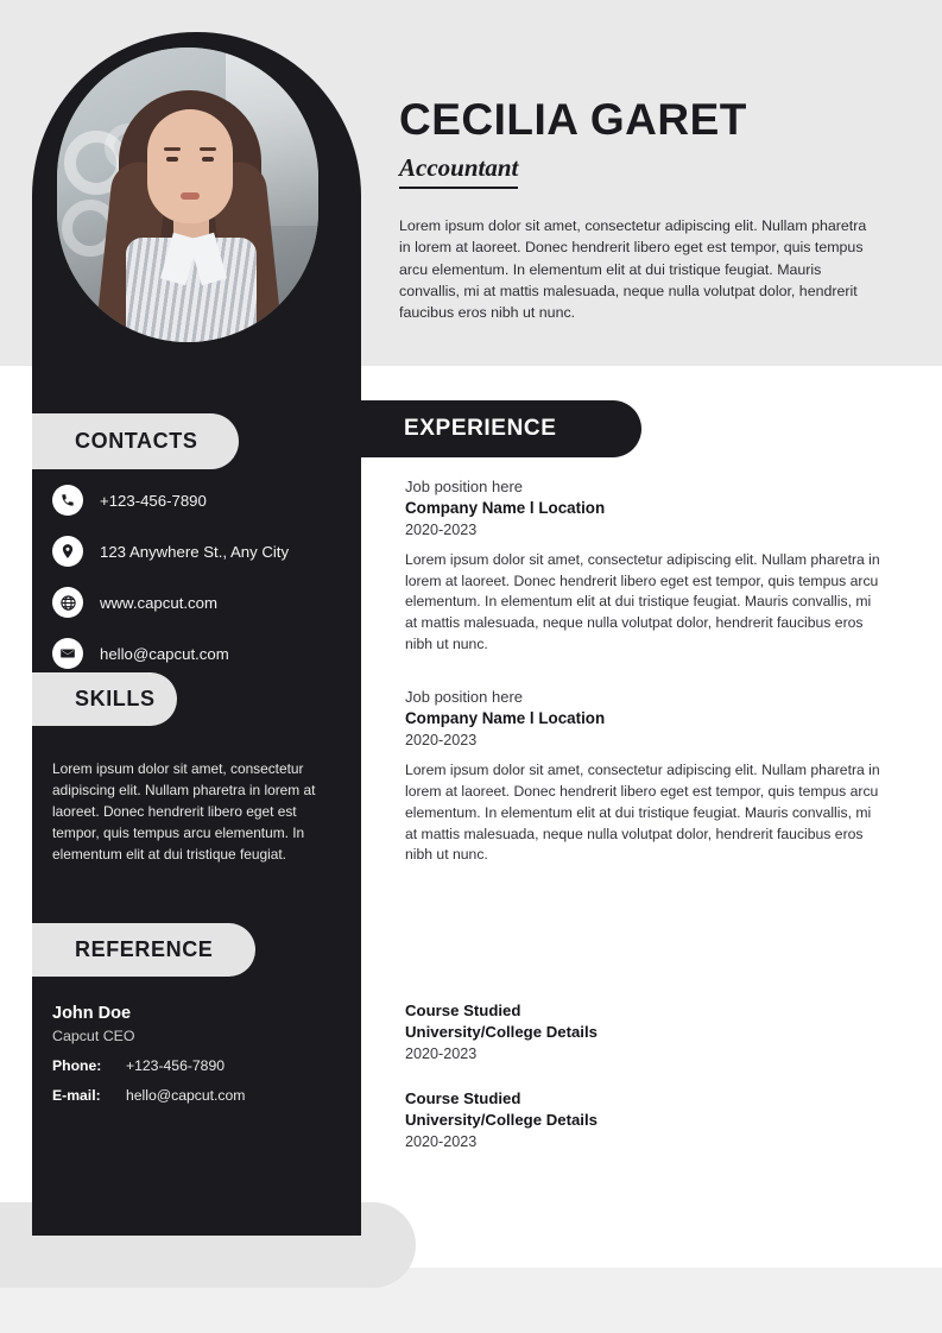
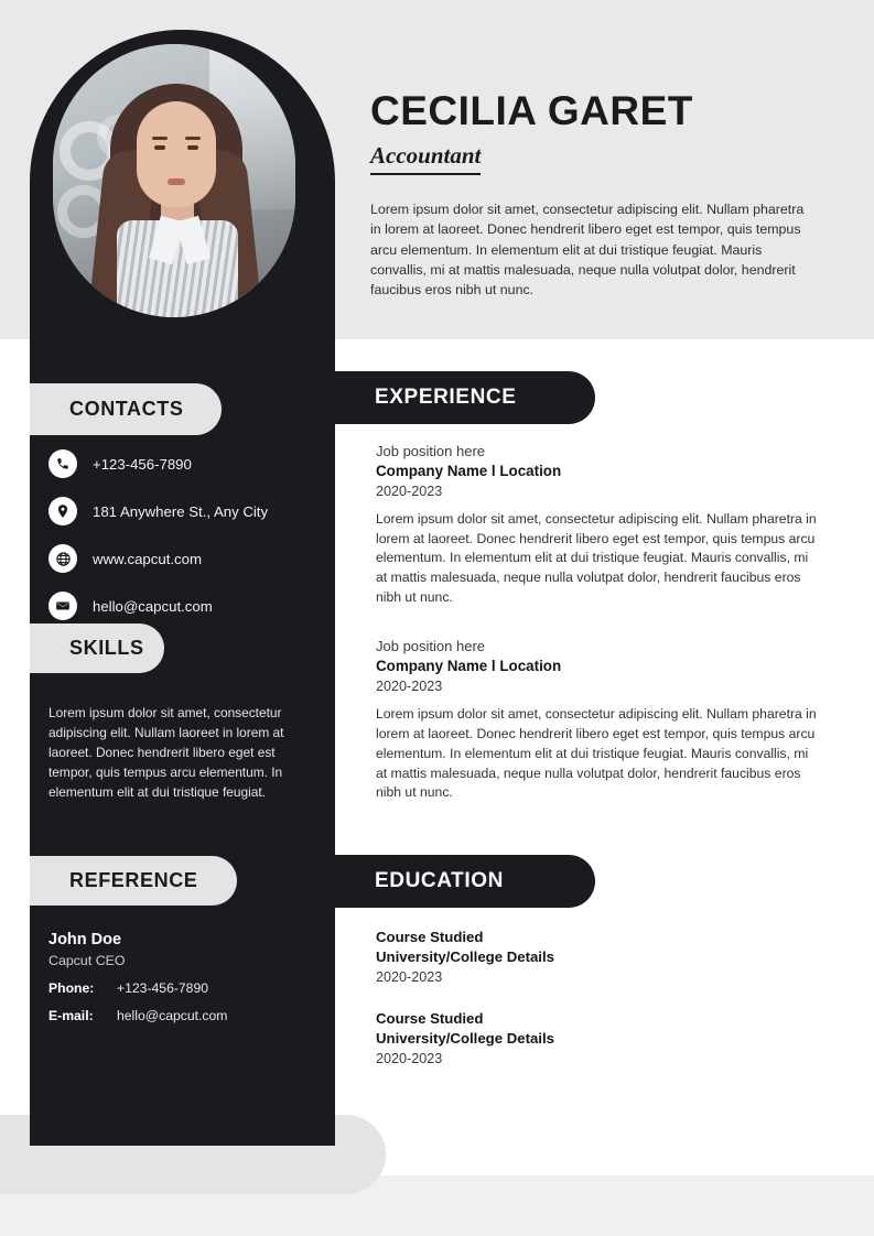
  CECILIA GARET
  Accountant
  Lorem ipsum dolor sit amet, consectetur adipiscing elit. Nullam pharetra in lorem at laoreet. Donec hendrerit libero eget est tempor, quis tempus arcu elementum. In elementum elit at dui tristique feugiat. Mauris convallis, mi at mattis malesuada, neque nulla volutpat dolor, hendrerit faucibus eros nibh ut nunc.
  CONTACTS
  SKILLS
  REFERENCE
  EXPERIENCE
+ EDUCATION
  +123-456-7890
- 123 Anywhere St., Any City
+ 181 Anywhere St., Any City
  www.capcut.com
  hello@capcut.com
- Lorem ipsum dolor sit amet, consectetur adipiscing elit. Nullam pharetra in lorem at laoreet. Donec hendrerit libero eget est tempor, quis tempus arcu elementum. In elementum elit at dui tristique feugiat.
+ Lorem ipsum dolor sit amet, consectetur adipiscing elit. Nullam laoreet in lorem at laoreet. Donec hendrerit libero eget est tempor, quis tempus arcu elementum. In elementum elit at dui tristique feugiat.
  John Doe
  Capcut CEO
  Phone:
  +123-456-7890
  E-mail:
  hello@capcut.com
  Job position here
  Company Name l Location
  2020-2023
  Lorem ipsum dolor sit amet, consectetur adipiscing elit. Nullam pharetra in lorem at laoreet. Donec hendrerit libero eget est tempor, quis tempus arcu elementum. In elementum elit at dui tristique feugiat. Mauris convallis, mi at mattis malesuada, neque nulla volutpat dolor, hendrerit faucibus eros nibh ut nunc.
  Job position here
  Company Name l Location
  2020-2023
  Lorem ipsum dolor sit amet, consectetur adipiscing elit. Nullam pharetra in lorem at laoreet. Donec hendrerit libero eget est tempor, quis tempus arcu elementum. In elementum elit at dui tristique feugiat. Mauris convallis, mi at mattis malesuada, neque nulla volutpat dolor, hendrerit faucibus eros nibh ut nunc.
  Course Studied
  University/College Details
  2020-2023
  Course Studied
  University/College Details
  2020-2023
